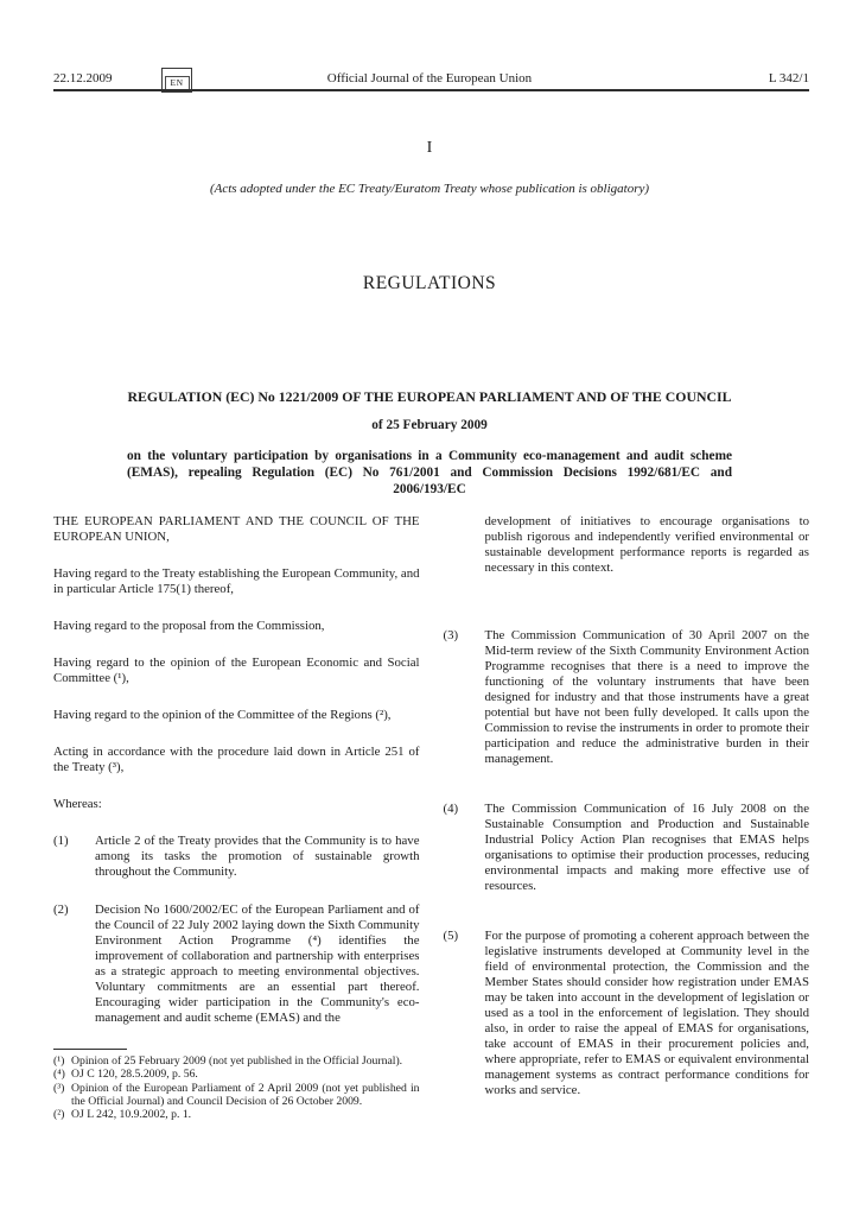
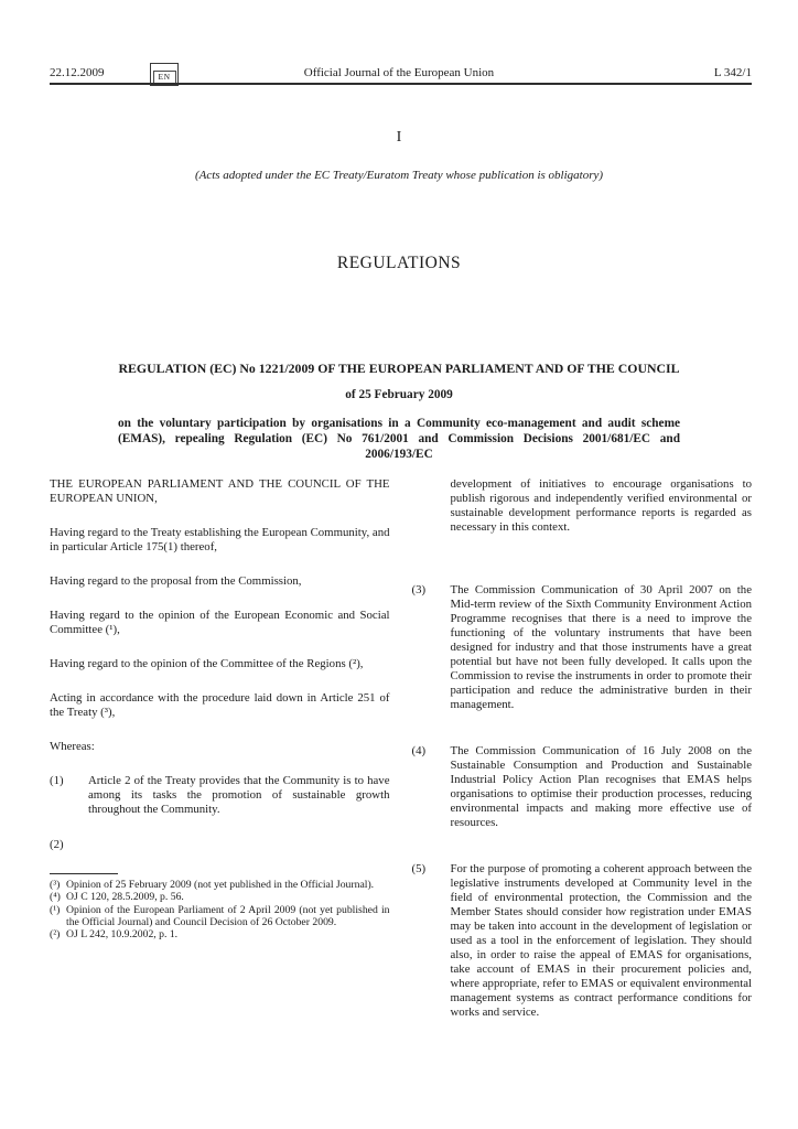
  22.12.2009
  EN
  Official Journal of the European Union
  L 342/1
  I
  (Acts adopted under the EC Treaty/Euratom Treaty whose publication is obligatory)
  REGULATIONS
  REGULATION (EC) No 1221/2009 OF THE EUROPEAN PARLIAMENT AND OF THE COUNCIL
  of 25 February 2009
- on the voluntary participation by organisations in a Community eco-management and audit scheme (EMAS), repealing Regulation (EC) No 761/2001 and Commission Decisions 1992/681/EC and 2006/193/EC
+ on the voluntary participation by organisations in a Community eco-management and audit scheme (EMAS), repealing Regulation (EC) No 761/2001 and Commission Decisions 2001/681/EC and 2006/193/EC
  THE EUROPEAN PARLIAMENT AND THE COUNCIL OF THE EUROPEAN UNION,
  Having regard to the Treaty establishing the European Community, and in particular Article 175(1) thereof,
  Having regard to the proposal from the Commission,
  Having regard to the opinion of the European Economic and Social Committee (¹),
  Having regard to the opinion of the Committee of the Regions (²),
  Acting in accordance with the procedure laid down in Article 251 of the Treaty (³),
  Whereas:
  (1)
  Article 2 of the Treaty provides that the Community is to have among its tasks the promotion of sustainable growth throughout the Community.
  (2)
- Decision No 1600/2002/EC of the European Parliament and of the Council of 22 July 2002 laying down the Sixth Community Environment Action Programme (⁴) identifies the improvement of collaboration and partnership with enterprises as a strategic approach to meeting environmental objectives. Voluntary commitments are an essential part thereof. Encouraging wider participation in the Community's eco-management and audit scheme (EMAS) and the
- (¹)
+ (³)
  Opinion of 25 February 2009 (not yet published in the Official Journal).
  (⁴)
  OJ C 120, 28.5.2009, p. 56.
- (³)
+ (¹)
  Opinion of the European Parliament of 2 April 2009 (not yet published in the Official Journal) and Council Decision of 26 October 2009.
  (²)
  OJ L 242, 10.9.2002, p. 1.
  development of initiatives to encourage organisations to publish rigorous and independently verified environmental or sustainable development performance reports is regarded as necessary in this context.
  (3)
  The Commission Communication of 30 April 2007 on the Mid-term review of the Sixth Community Environment Action Programme recognises that there is a need to improve the functioning of the voluntary instruments that have been designed for industry and that those instruments have a great potential but have not been fully developed. It calls upon the Commission to revise the instruments in order to promote their participation and reduce the administrative burden in their management.
  (4)
  The Commission Communication of 16 July 2008 on the Sustainable Consumption and Production and Sustainable Industrial Policy Action Plan recognises that EMAS helps organisations to optimise their production processes, reducing environmental impacts and making more effective use of resources.
  (5)
  For the purpose of promoting a coherent approach between the legislative instruments developed at Community level in the field of environmental protection, the Commission and the Member States should consider how registration under EMAS may be taken into account in the development of legislation or used as a tool in the enforcement of legislation. They should also, in order to raise the appeal of EMAS for organisations, take account of EMAS in their procurement policies and, where appropriate, refer to EMAS or equivalent environmental management systems as contract performance conditions for works and service.
